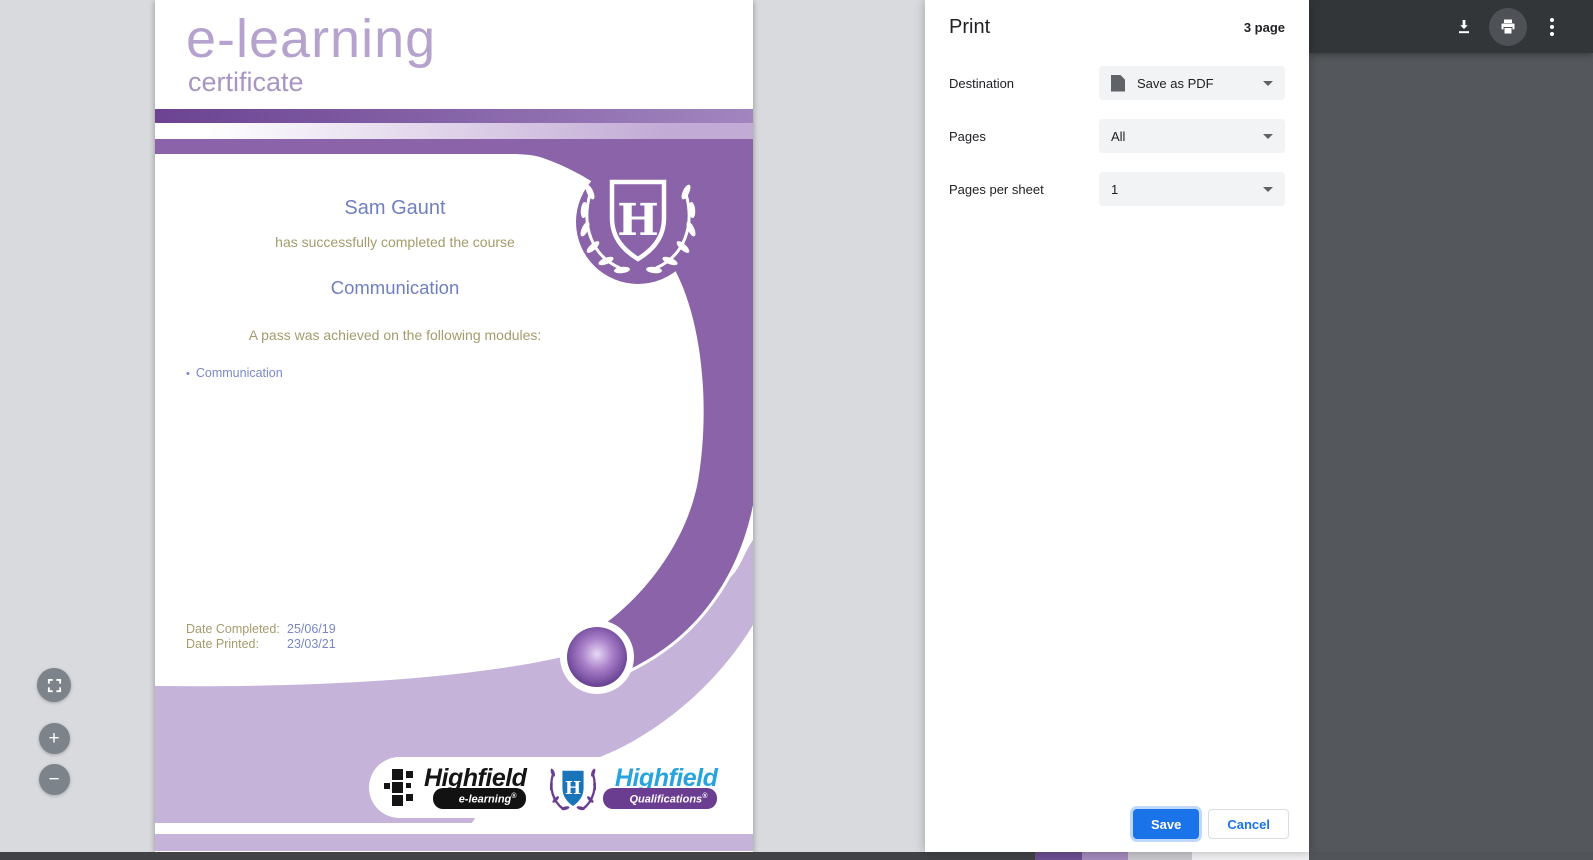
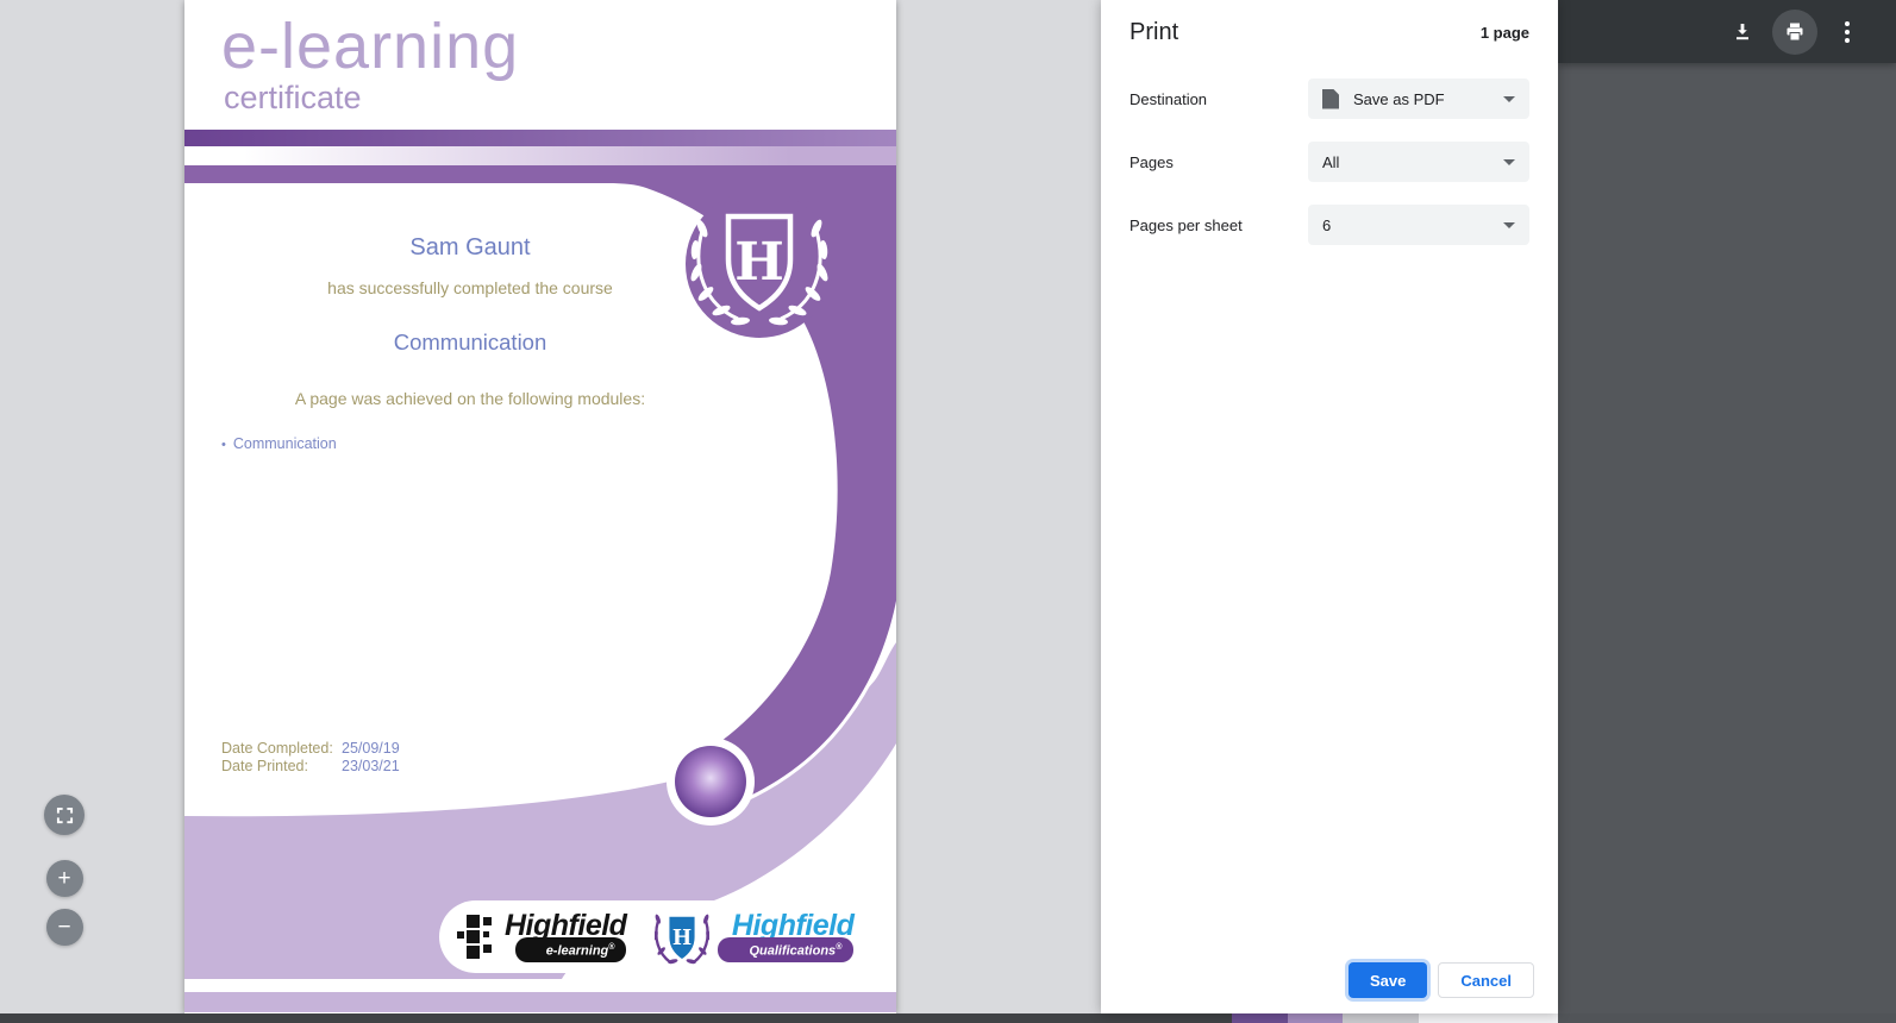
  H
  e-learning
  certificate
  Sam Gaunt
  has successfully completed the course
  Communication
- A pass was achieved on the following modules:
+ A page was achieved on the following modules:
  • Communication
  Date Completed:
- 25/06/19
+ 25/09/19
  Date Printed:
  23/03/21
  Highfield
  e-learning
  H
  Highfield
  Qualifications
  +
  −
  Print
- 3 page
+ 1 page
  Destination
  Save as PDF
  Pages
  All
  Pages per sheet
- 1
+ 6
  Save
  Cancel
